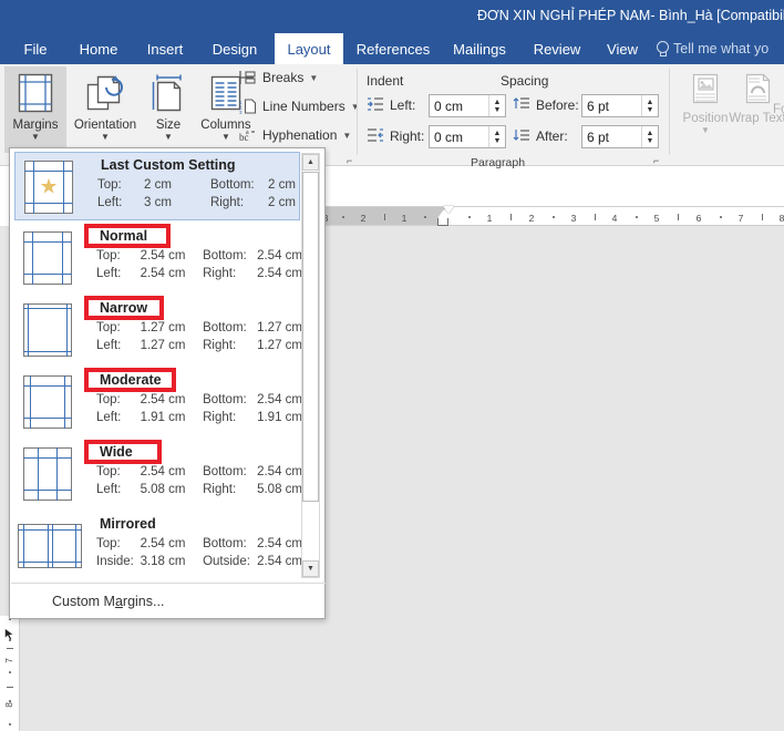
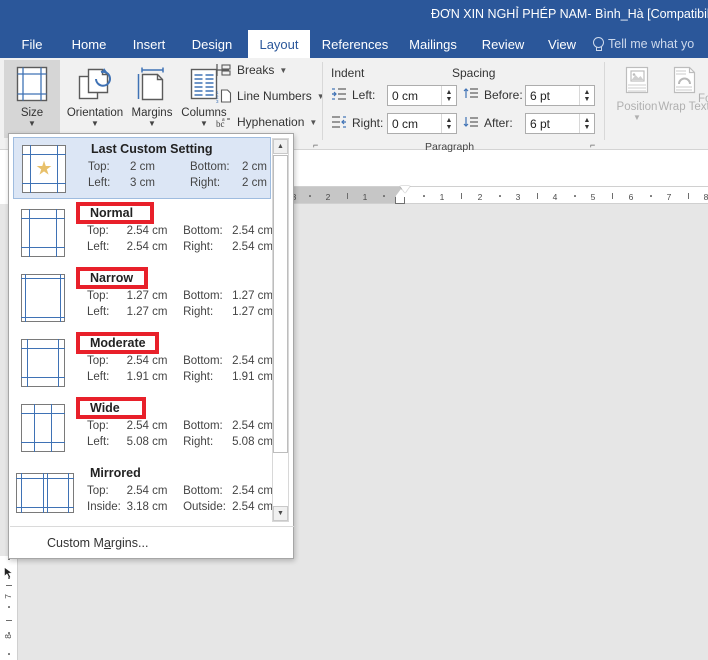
  ĐƠN XIN NGHỈ PHÉP NAM- Bình_Hà [Compatibi
  File
  Home
  Insert
  Design
  Layout
  References
  Mailings
  Review
  View
  Tell me what yo
- Margins
+ Size
  ▼
  Orientation
  ▼
- Size
+ Margins
  ▼
  Columns
  ▼
  Breaks
  ▼
  Line Numbers
  ▼
  bc
  Hyphenation
  ▼
  Indent
  Spacing
  Left:
  0 cm
  Right:
  0 cm
  Before:
  6 pt
  After:
  6 pt
  Paragraph
  ⌐
  ⌐
  Position
  ▼
  Wrap Tex
  3
  2
  1
  1
  2
  3
  4
  5
  6
  7
  8
  ★
  Last Custom Setting
  Top:
  2 cm
  Bottom:
  2 cm
  Left:
  3 cm
  Right:
  2 cm
  Normal
  Top:
  2.54 cm
  Bottom:
  2.54 cm
  Left:
  2.54 cm
  Right:
  2.54 cm
  Narrow
  Top:
  1.27 cm
  Bottom:
  1.27 cm
  Left:
  1.27 cm
  Right:
  1.27 cm
  Moderate
  Top:
  2.54 cm
  Bottom:
  2.54 cm
  Left:
  1.91 cm
  Right:
  1.91 cm
  Wide
  Top:
  2.54 cm
  Bottom:
  2.54 cm
  Left:
  5.08 cm
  Right:
  5.08 cm
  Mirrored
  Top:
  2.54 cm
  Bottom:
  2.54 cm
  Inside:
  3.18 cm
  Outside:
  2.54 cm
  Custom M
  a
  rgins...
